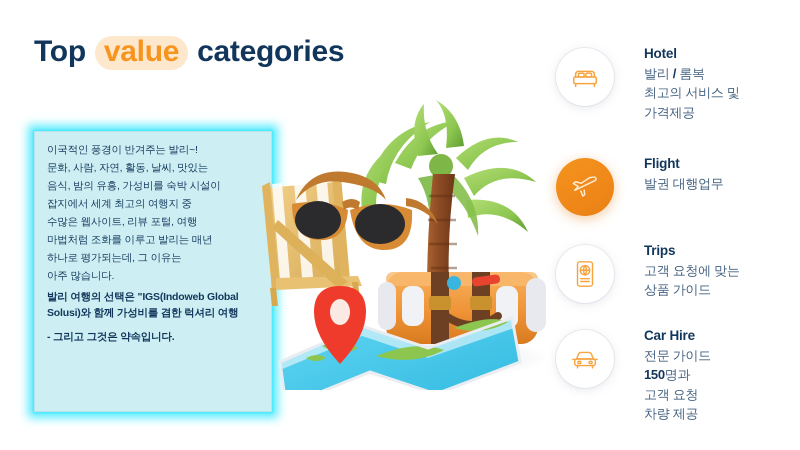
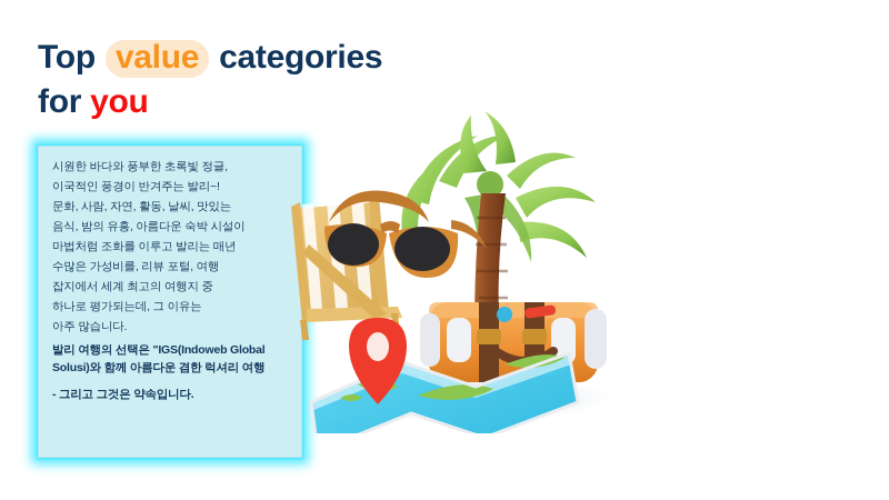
  Top value categories
+ for you
+ 시원한 바다와 풍부한 초록빛 정글,
  이국적인 풍경이 반겨주는 발리~!
  문화, 사람, 자연, 활동, 날씨, 맛있는
- 음식, 밤의 유흥, 가성비를 숙박 시설이
+ 음식, 밤의 유흥, 아름다운 숙박 시설이
- 잡지에서 세계 최고의 여행지 중
+ 마법처럼 조화를 이루고 발리는 매년
- 수많은 웹사이트, 리뷰 포털, 여행
+ 수많은 가성비를, 리뷰 포털, 여행
- 마법처럼 조화를 이루고 발리는 매년
+ 잡지에서 세계 최고의 여행지 중
  하나로 평가되는데, 그 이유는
  아주 많습니다.
- 발리 여행의 선택은 "IGS(Indoweb Global Solusi)와 함께 가성비를 겸한 럭셔리 여행
+ 발리 여행의 선택은 "IGS(Indoweb Global Solusi)와 함께 아름다운 겸한 럭셔리 여행
  - 그리고 그것은 약속입니다.
- Hotel
- 발리 / 롬복
- 최고의 서비스 및
- 가격제공
- Flight
- 발권 대행업무
- Trips
- 고객 요청에 맞는
- 상품 가이드
- Car Hire
- 전문 가이드
- 150명과
- 고객 요청
- 차량 제공
